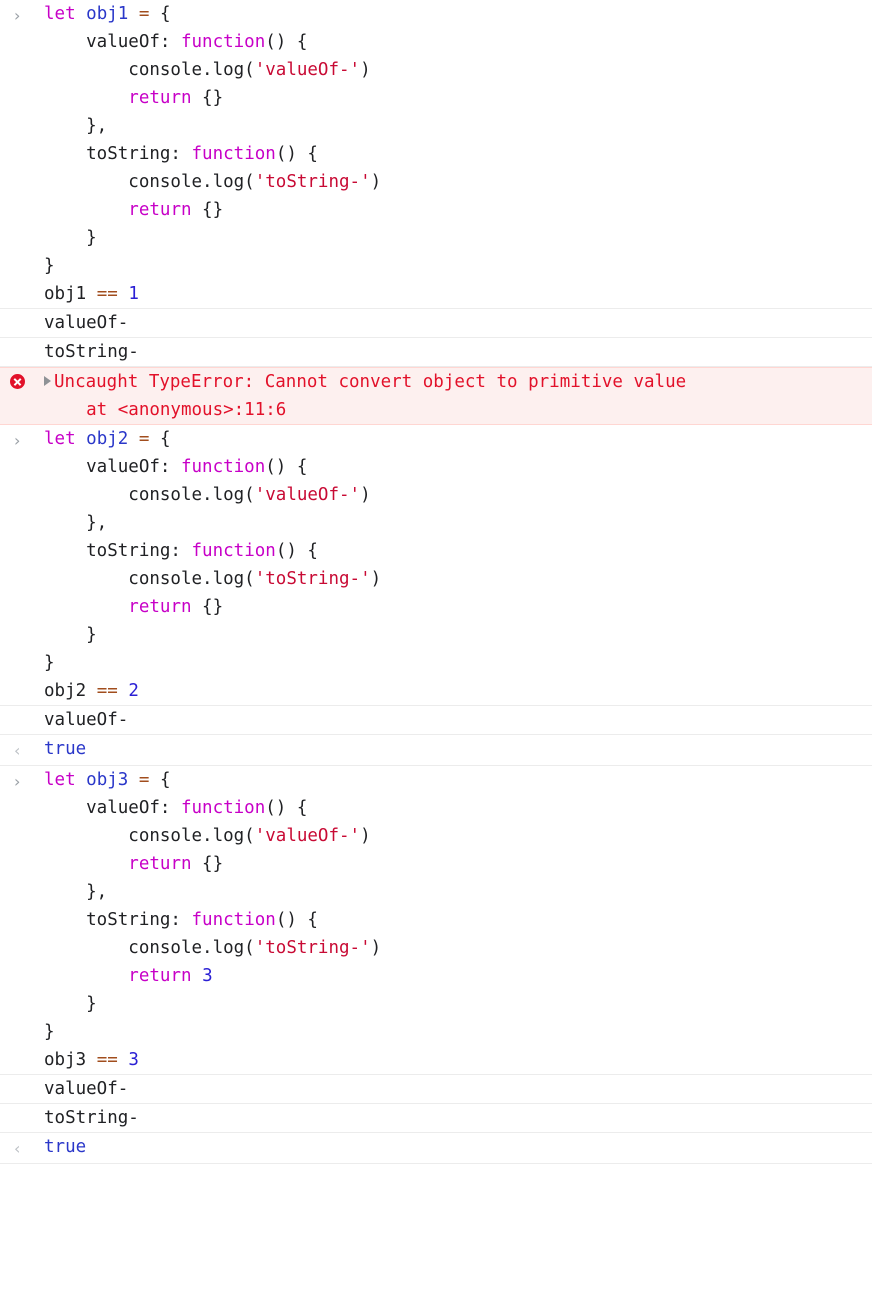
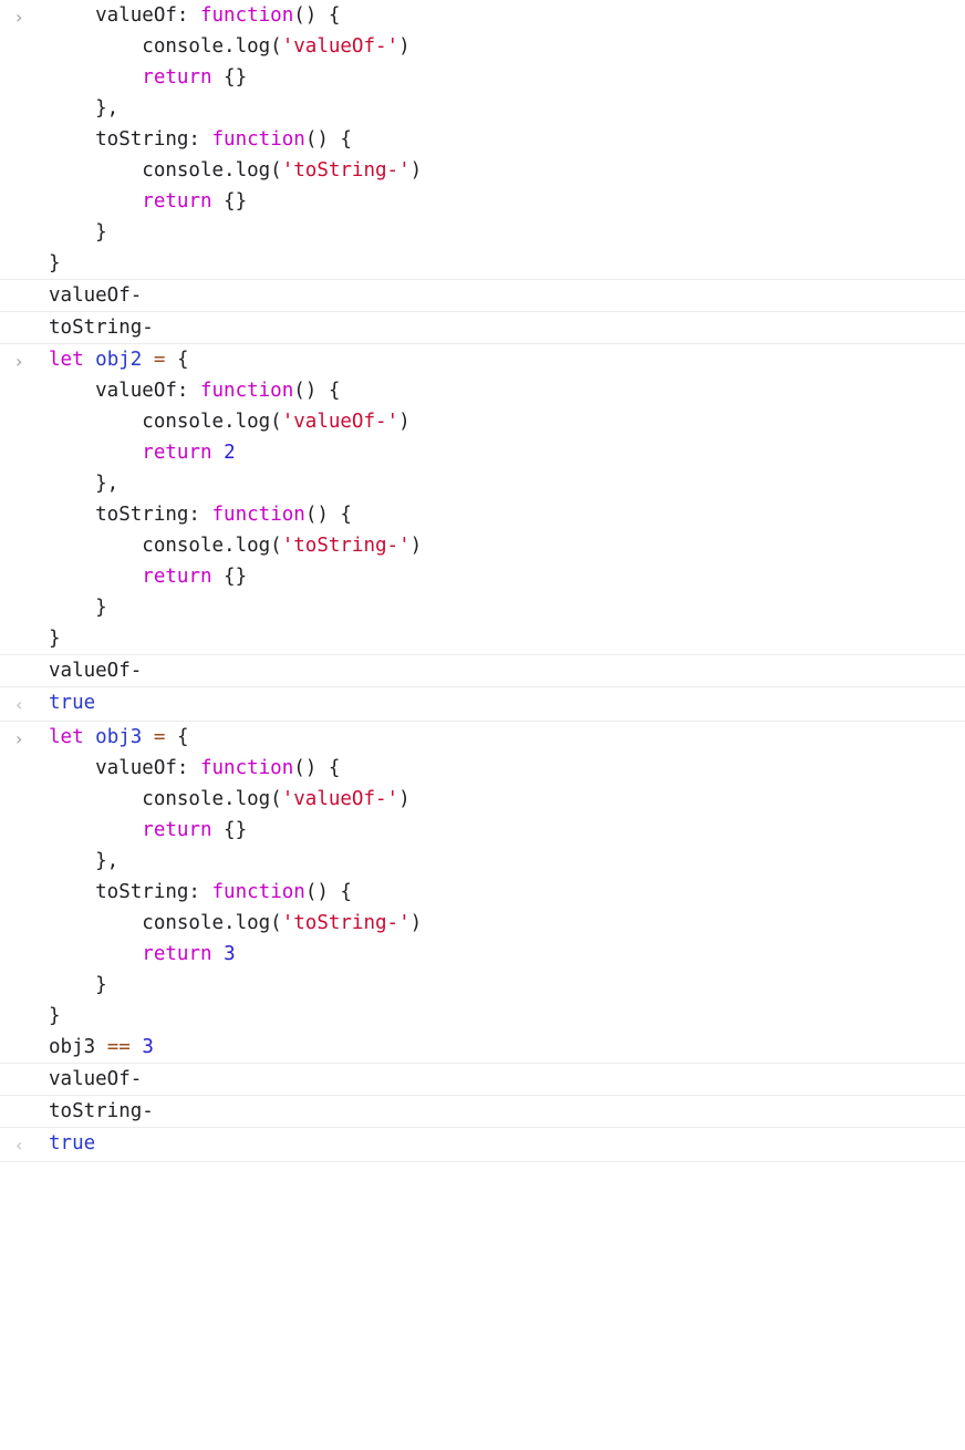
  ›
- let obj1 = {
  valueOf: function() {
  console.log('valueOf-')
  return {}
  },
  toString: function() {
  console.log('toString-')
  return {}
  }
  }
- obj1 == 1
  valueOf-
  toString-
- Uncaught TypeError: Cannot convert object to primitive value
- at <anonymous>:11:6
  ›
  let obj2 = {
  valueOf: function() {
  console.log('valueOf-')
+ return 2
  },
  toString: function() {
  console.log('toString-')
  return {}
  }
  }
- obj2 == 2
  valueOf-
  ‹
  true
  ›
  let obj3 = {
  valueOf: function() {
  console.log('valueOf-')
  return {}
  },
  toString: function() {
  console.log('toString-')
  return 3
  }
  }
  obj3 == 3
  valueOf-
  toString-
  ‹
  true
